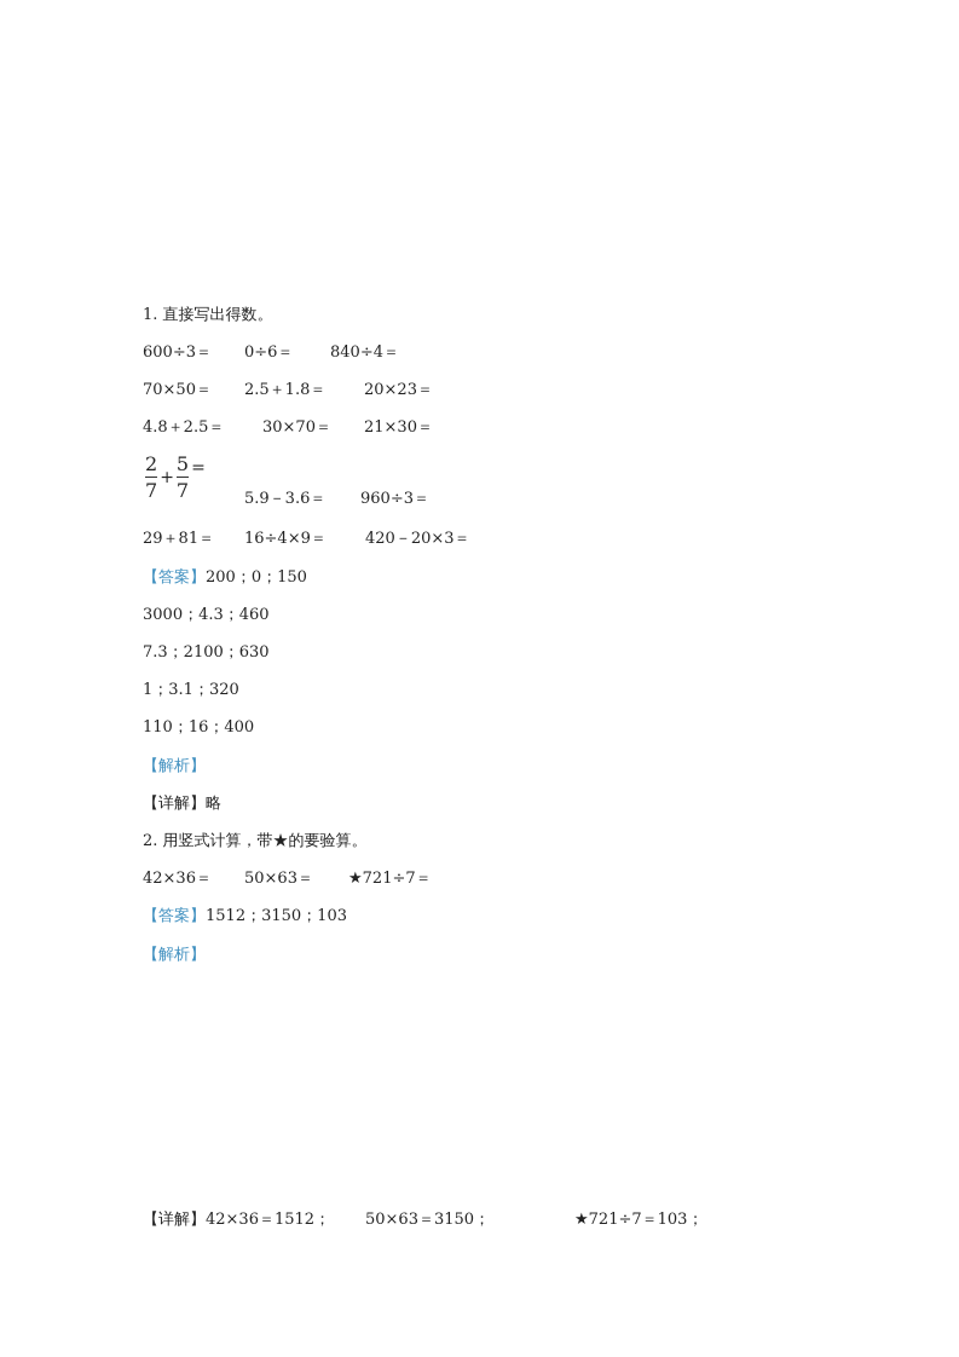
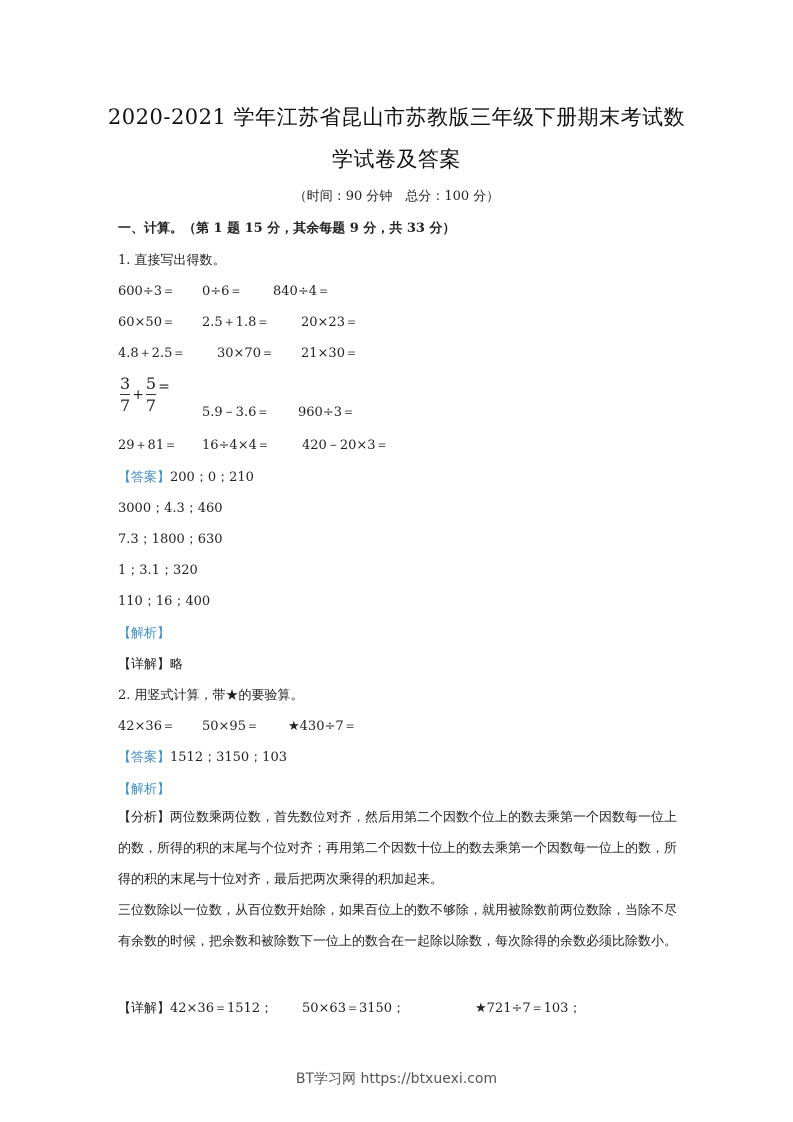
+ 2020-2021 学年江苏省昆山市苏教版三年级下册期末考试数
+ 学试卷及答案
+ （时间：90 分钟 总分：100 分）
+ 一、计算。（第 1 题 15 分，其余每题 9 分，共 33 分）
  1. 直接写出得数。
  600÷3＝
  0÷6＝
  840÷4＝
- 70×50＝
+ 60×50＝
  2.5＋1.8＝
  20×23＝
  4.8＋2.5＝
  30×70＝
  21×30＝
- 2
+ 3
  7
  +
  5
  7
  =
  5.9－3.6＝
  960÷3＝
  29＋81＝
- 16÷4×9＝
+ 16÷4×4＝
  420－20×3＝
- 【答案】200；0；150
+ 【答案】200；0；210
  3000；4.3；460
- 7.3；2100；630
+ 7.3；1800；630
  1；3.1；320
  110；16；400
  【解析】
  【详解】略
  2. 用竖式计算，带★的要验算。
  42×36＝
- 50×63＝
+ 50×95＝
- ★721÷7＝
+ ★430÷7＝
  【答案】1512；3150；103
  【解析】
+ 【分析】两位数乘两位数，首先数位对齐，然后用第二个因数个位上的数去乘第一个因数每一位上的数，所得的积的末尾与个位对齐；再用第二个因数十位上的数去乘第一个因数每一位上的数，所得的积的末尾与十位对齐，最后把两次乘得的积加起来。
+ 三位数除以一位数，从百位数开始除，如果百位上的数不够除，就用被除数前两位数除，当除不尽有余数的时候，把余数和被除数下一位上的数合在一起除以除数，每次除得的余数必须比除数小。
  【详解】
  42×36＝1512；
  50×63＝3150；
  ★721÷7＝103；
+ BT学习网 https://btxuexi.com
